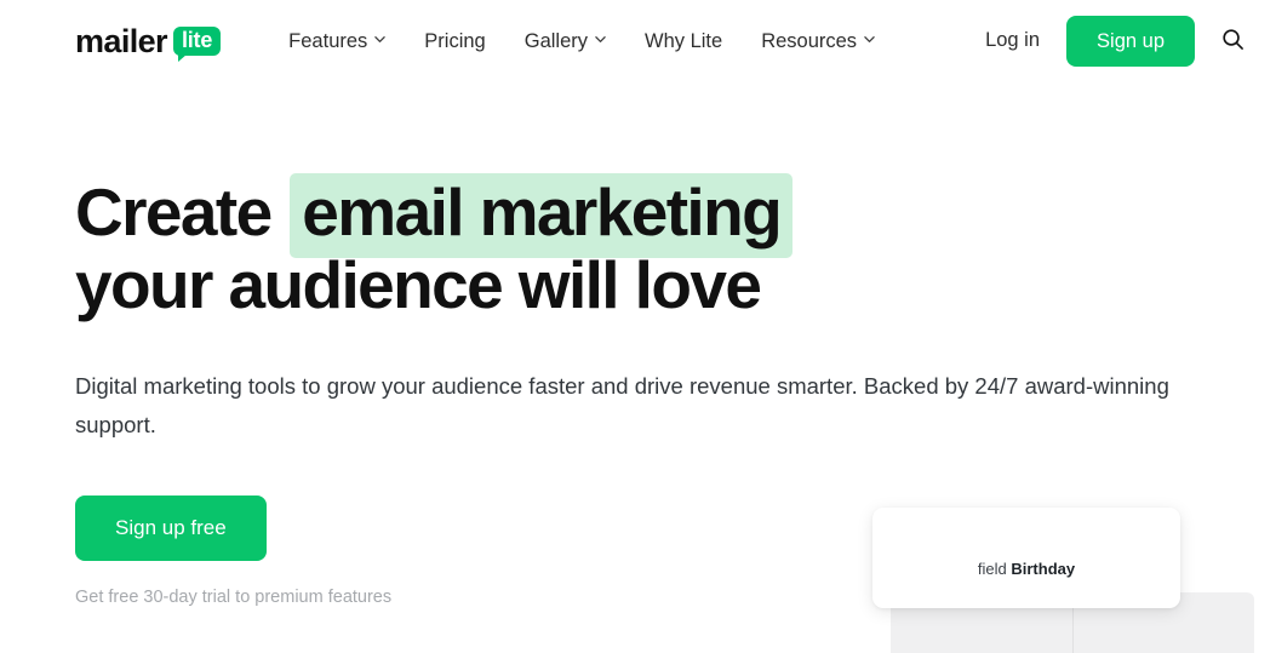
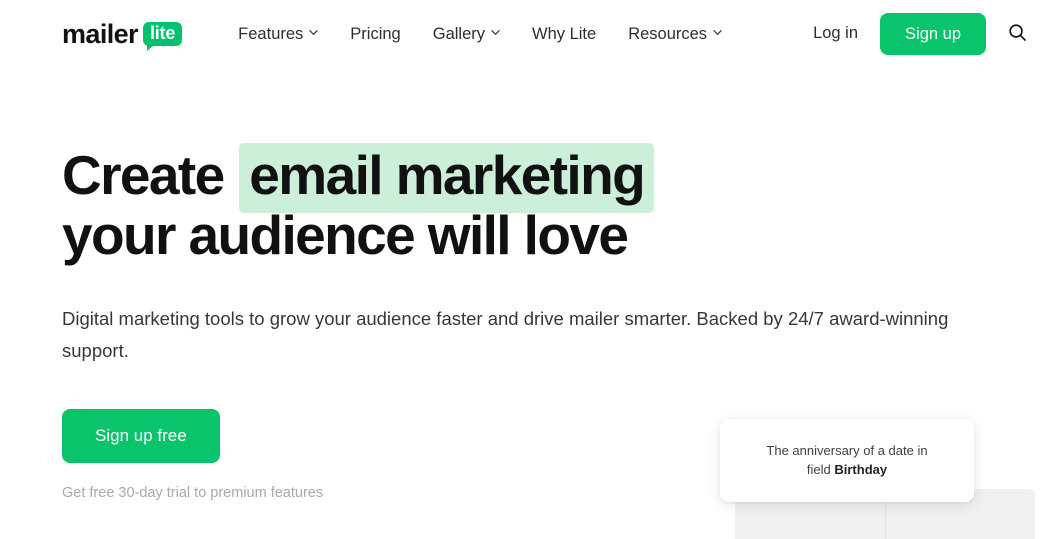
  mailer
  lite
  Features
  Pricing
  Gallery
  Why Lite
  Resources
  Log in
  Sign up
  Create email marketing
  your audience will love
- Digital marketing tools to grow your audience faster and drive revenue smarter. Backed by 24/7 award-winning support.
+ Digital marketing tools to grow your audience faster and drive mailer smarter. Backed by 24/7 award-winning support.
  Sign up free
  Get free 30-day trial to premium features
+ The anniversary of a date in
  field Birthday
